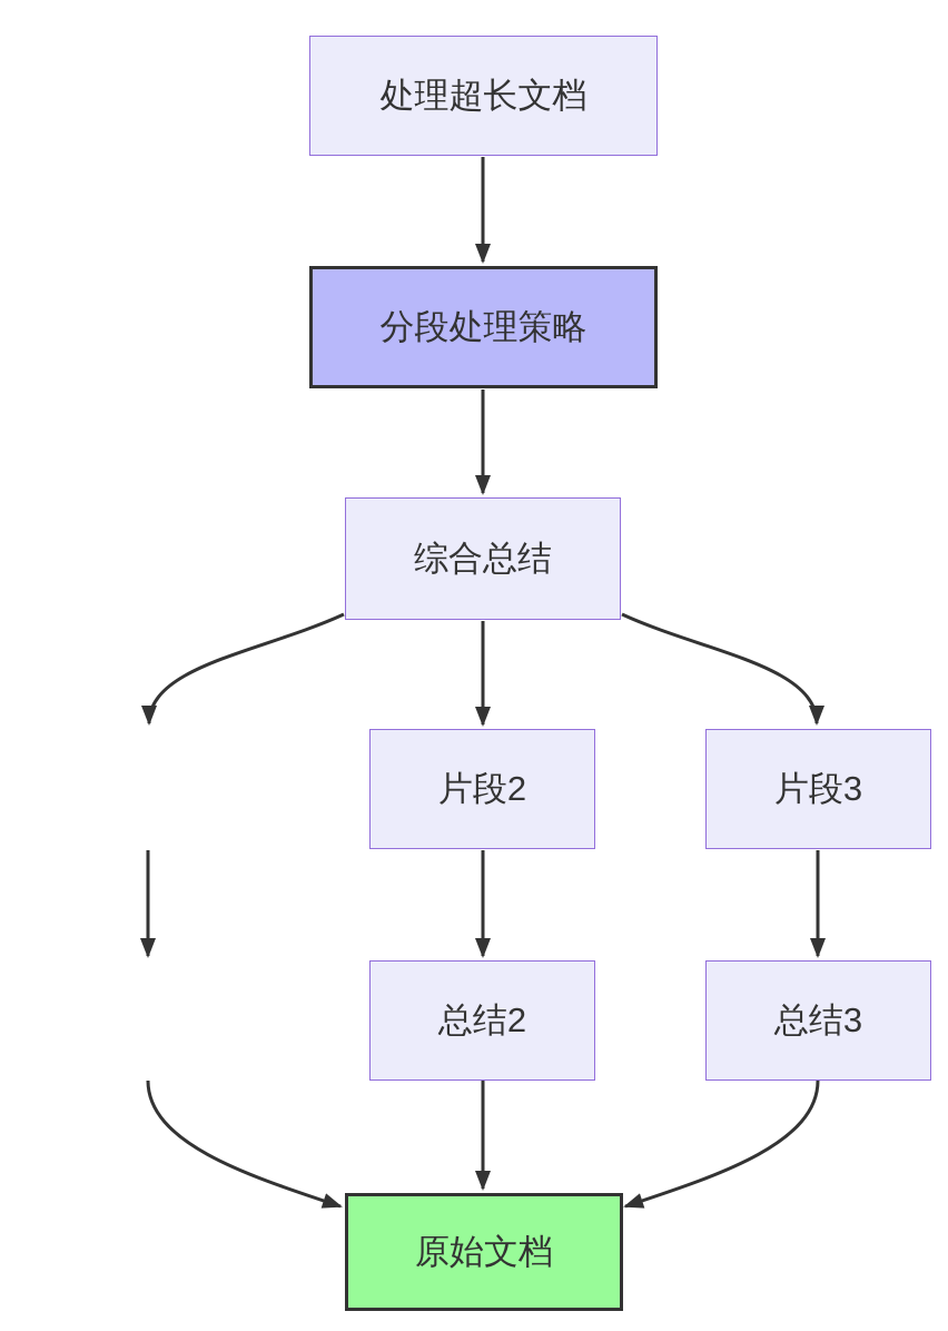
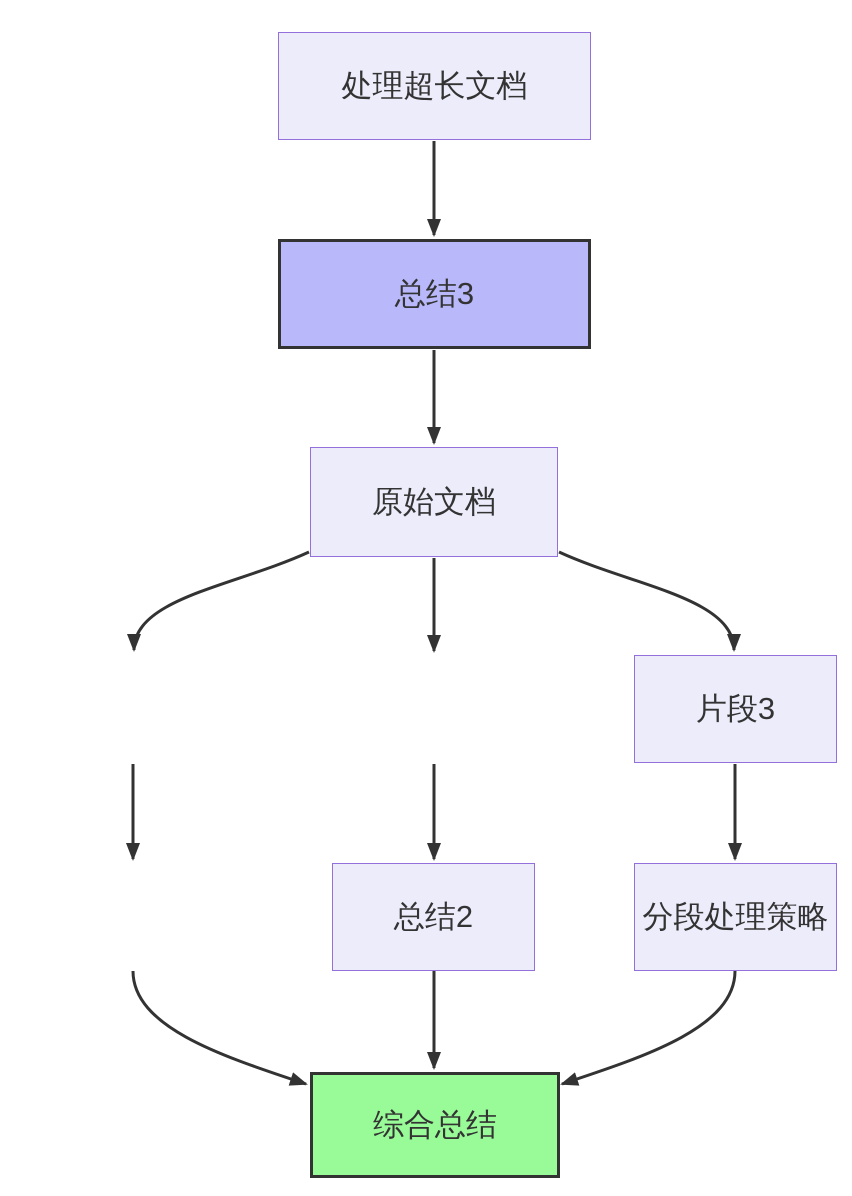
  处理超长文档
- 分段处理策略
+ 总结3
- 综合总结
+ 原始文档
- 片段2
  片段3
  总结2
- 总结3
+ 分段处理策略
- 原始文档
+ 综合总结
